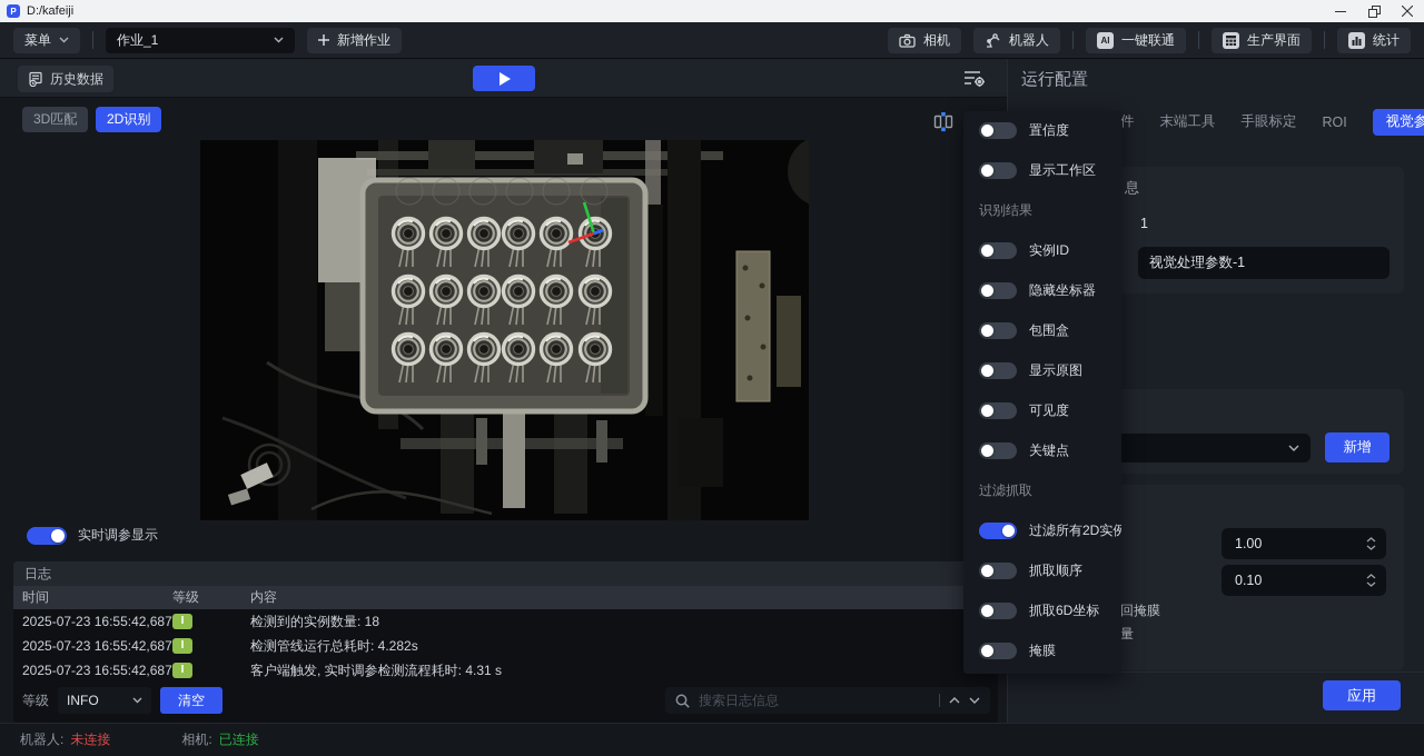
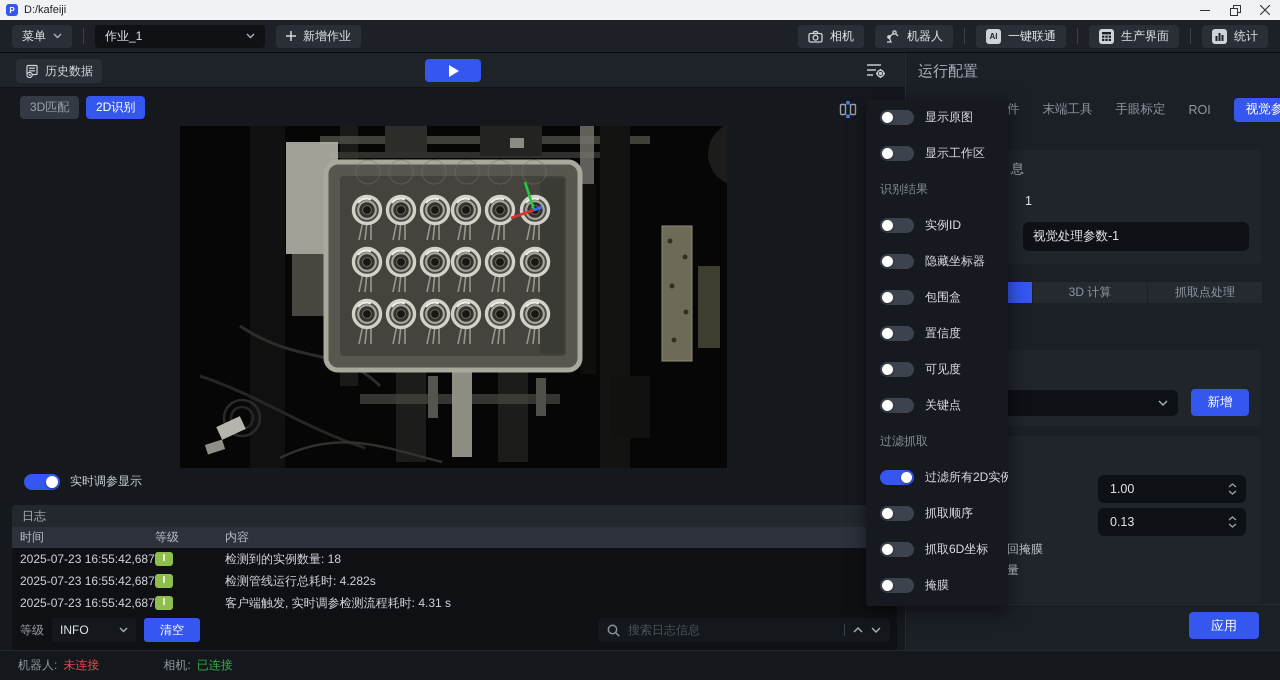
  P
  D:/kafeiji
  菜单
  作业_1
  新增作业
  相机
  机器人
  AI
  一键联通
  生产界面
  统计
  历史数据
  3D匹配
  2D识别
  实时调参显示
  日志
  时间
  等级
  内容
  2025-07-23 16:55:42,687
  I
  检测到的实例数量: 18
  2025-07-23 16:55:42,687
  I
  检测管线运行总耗时: 4.282s
  2025-07-23 16:55:42,687
  I
  客户端触发, 实时调参检测流程耗时: 4.31 s
  等级
  INFO
  清空
  搜索日志信息
  运行配置
  件
  末端工具
  手眼标定
  ROI
  视觉参
  息
  1
  视觉处理参数-1
+ 3D 计算
+ 抓取点处理
  新增
  1.00
- 0.10
+ 0.13
  回掩膜
  量
  应用
- 置信度
+ 显示原图
  显示工作区
  识别结果
  实例ID
  隐藏坐标器
  包围盒
- 显示原图
+ 置信度
  可见度
  关键点
  过滤抓取
  过滤所有2D实例
  抓取顺序
  抓取6D坐标
  掩膜
  机器人:
  未连接
  相机:
  已连接
